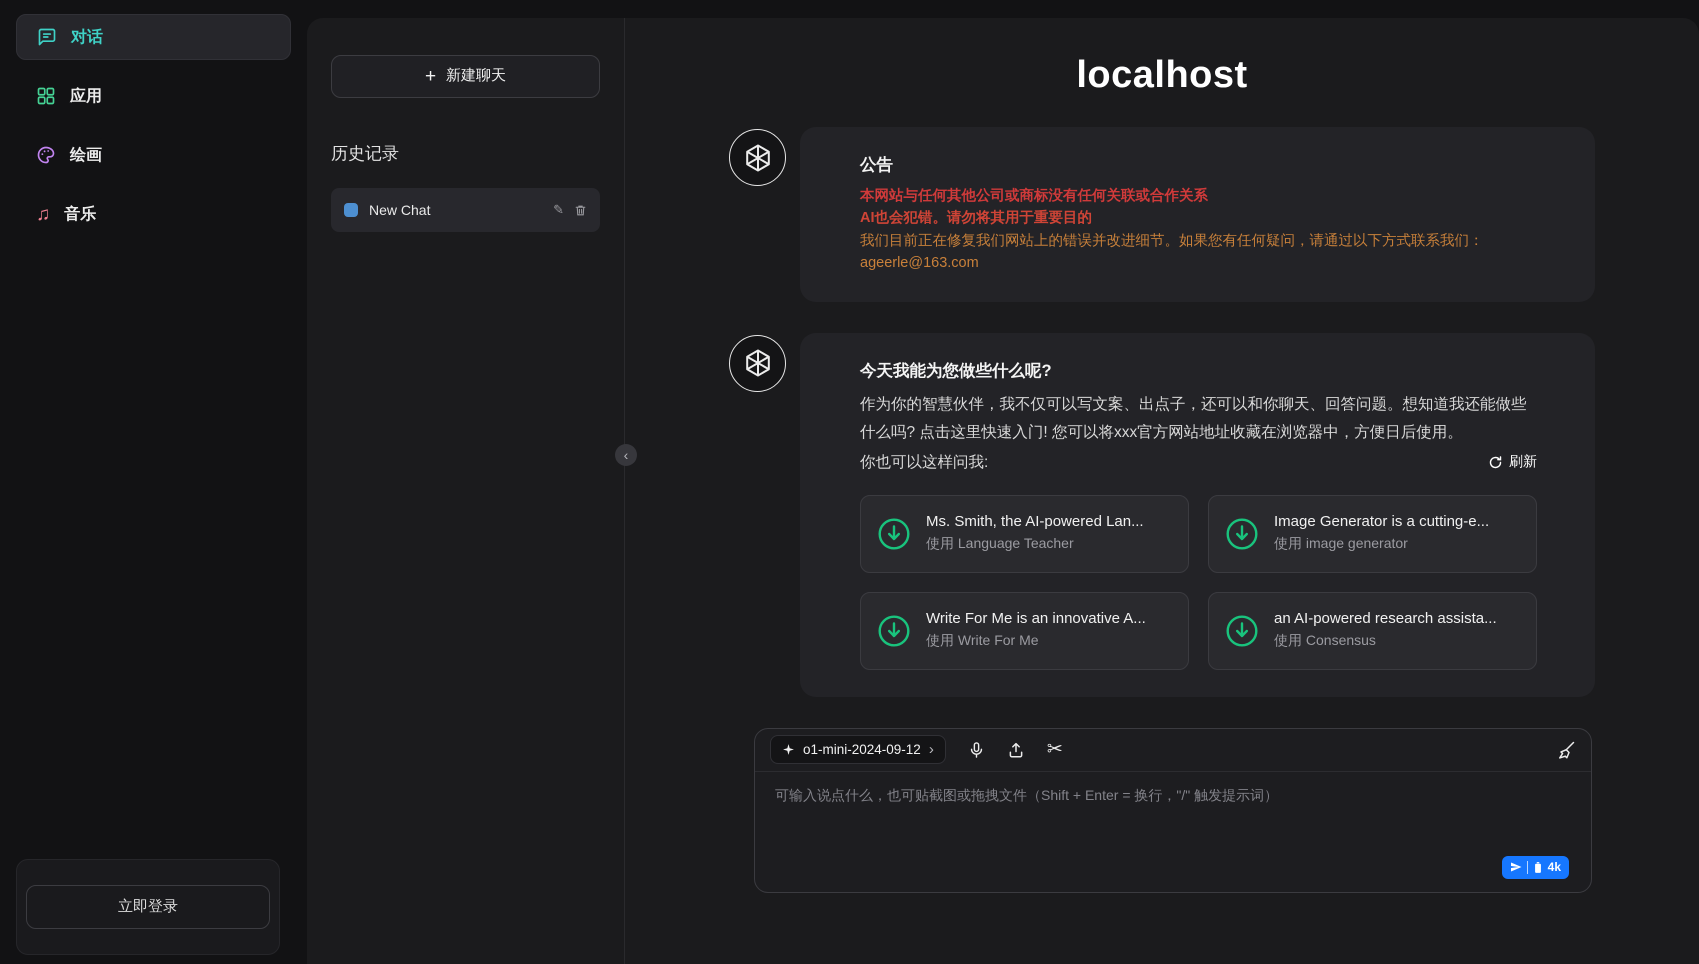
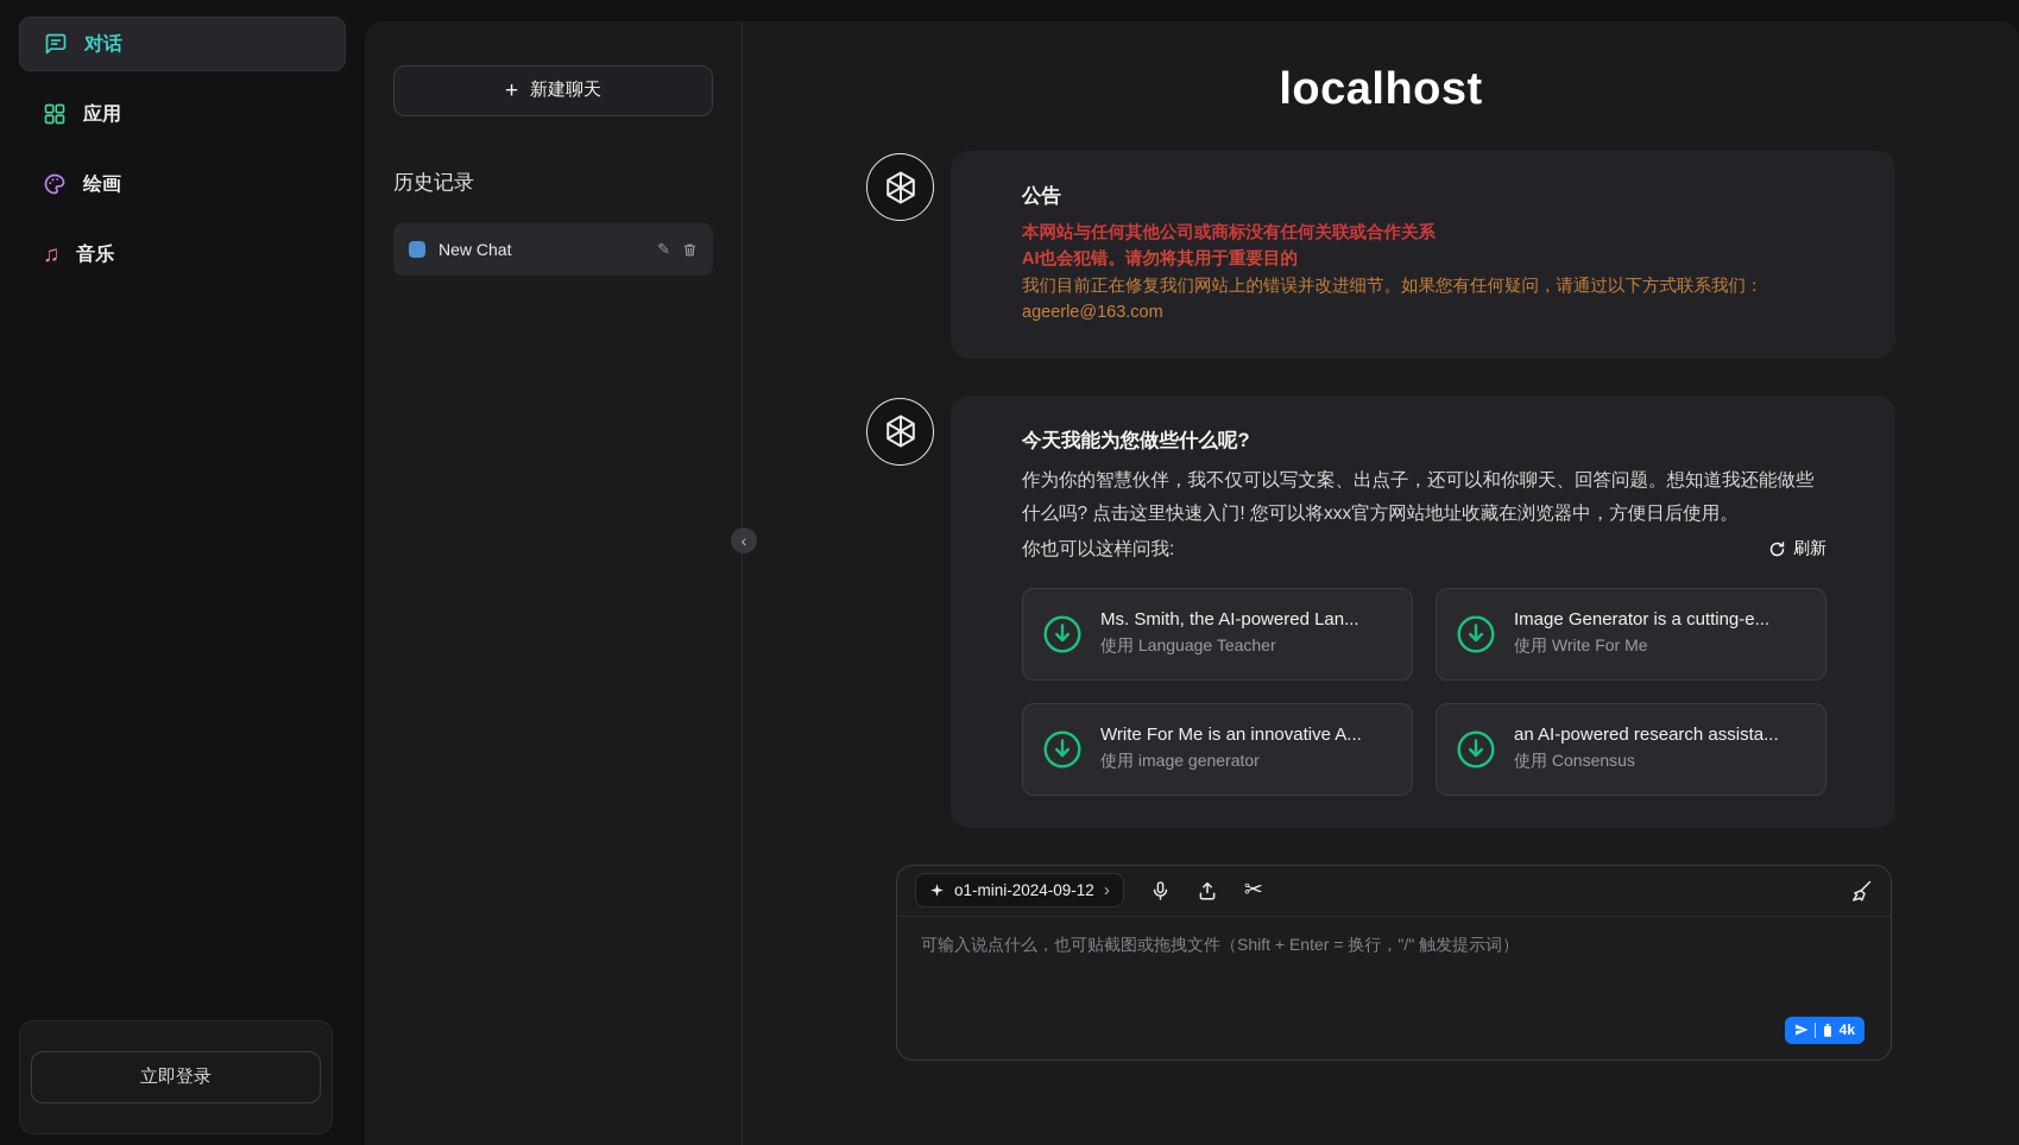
  对话
  应用
  绘画
  ♫
  音乐
  立即登录
  +
  新建聊天
  历史记录
  New Chat
  ✎
  ‹
  localhost
  公告
  本网站与任何其他公司或商标没有任何关联或合作关系
  AI也会犯错。请勿将其用于重要目的
  我们目前正在修复我们网站上的错误并改进细节。如果您有任何疑问，请通过以下方式联系我们：
  ageerle@163.com
  今天我能为您做些什么呢?
  作为你的智慧伙伴，我不仅可以写文案、出点子，还可以和你聊天、回答问题。想知道我还能做些什么吗? 点击这里快速入门! 您可以将xxx官方网站地址收藏在浏览器中，方便日后使用。
  你也可以这样问我:
  刷新
  Ms. Smith, the AI-powered Lan...
  使用 Language Teacher
  Image Generator is a cutting-e...
- 使用 image generator
+ 使用 Write For Me
  Write For Me is an innovative A...
- 使用 Write For Me
+ 使用 image generator
  an AI-powered research assista...
  使用 Consensus
  o1-mini-2024-09-12
  ›
  ✂
  可输入说点什么，也可贴截图或拖拽文件（Shift + Enter = 换行，"/" 触发提示词）
  4k
